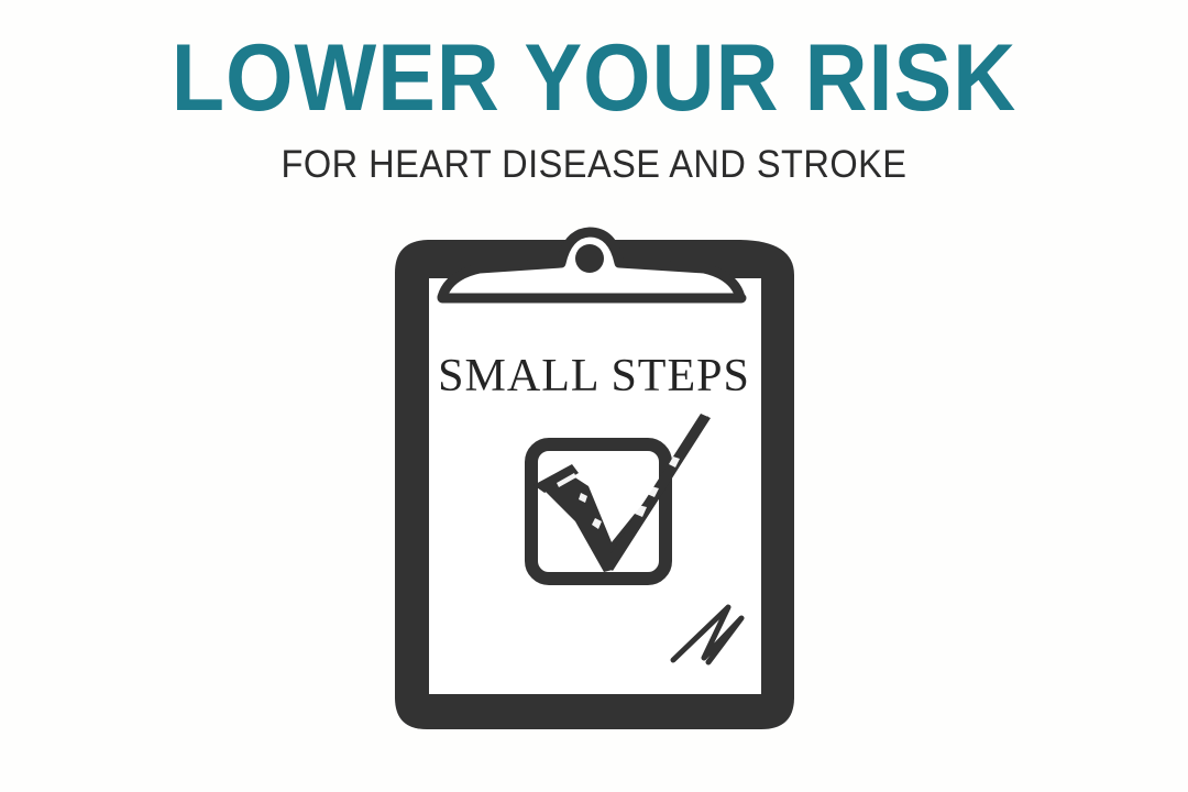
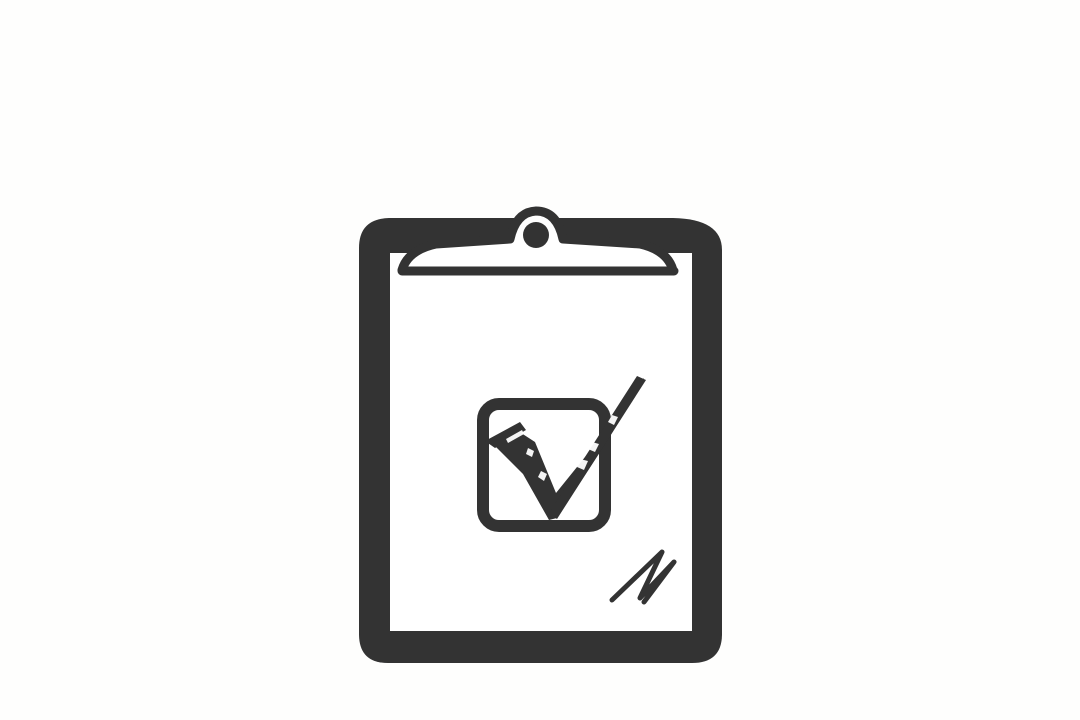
- LOWER YOUR RISK
- FOR HEART DISEASE AND STROKE
- SMALL STEPS
